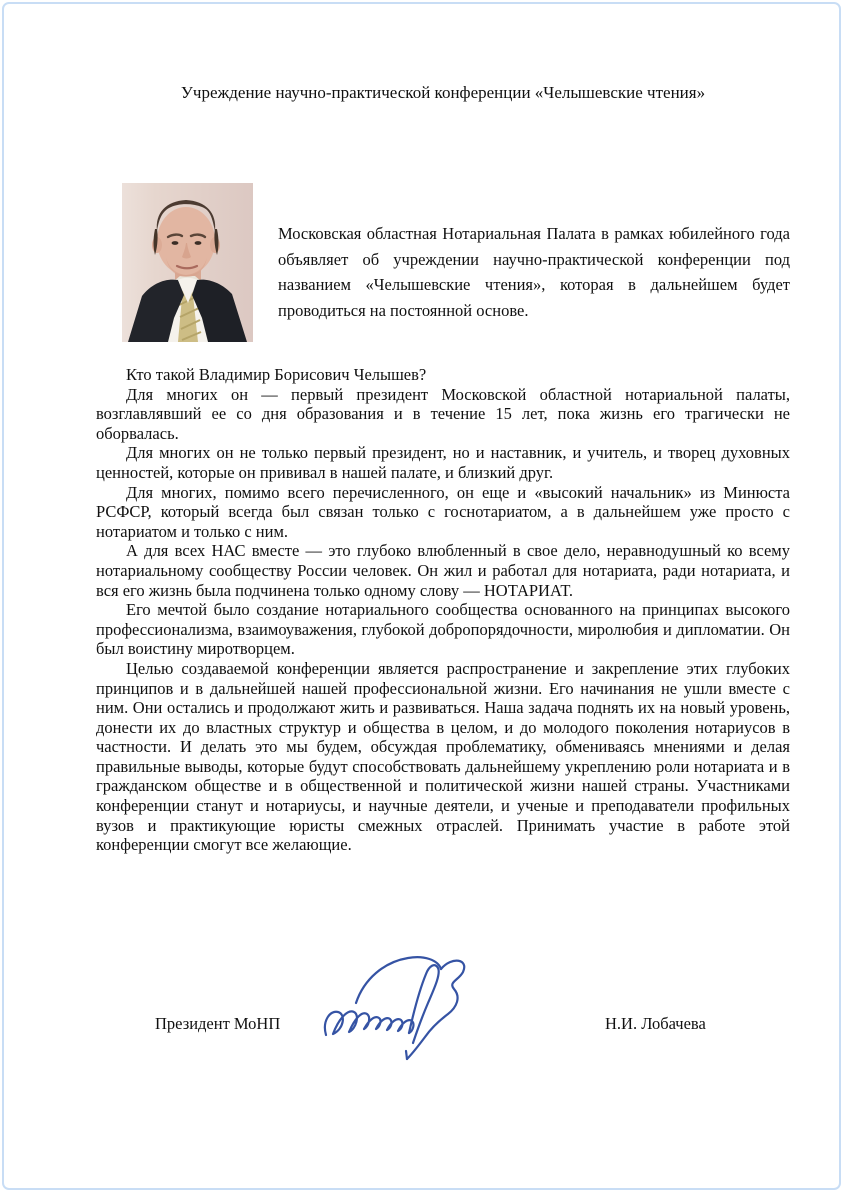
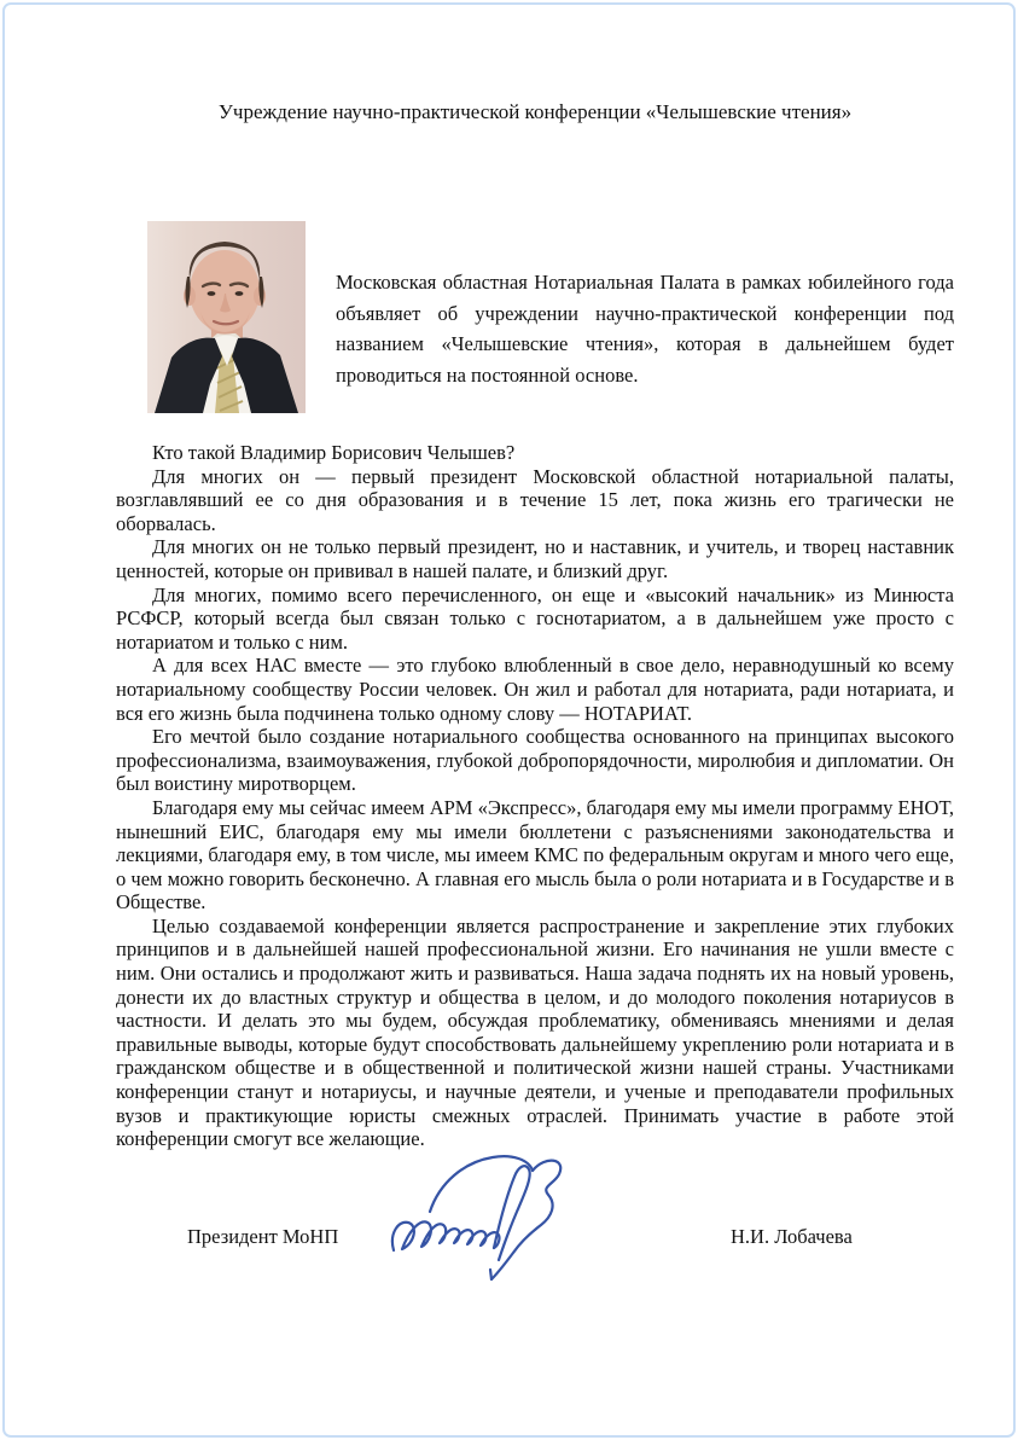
  Учреждение научно-практической конференции «Челышевские чтения»
  Московская областная Нотариальная Палата в рамках юбилейного года объявляет об учреждении научно-практической конференции под названием «Челышевские чтения», которая в дальнейшем будет проводиться на постоянной основе.
  Кто такой Владимир Борисович Челышев?
  Для многих он — первый президент Московской областной нотариальной палаты, возглавлявший ее со дня образования и в течение 15 лет, пока жизнь его трагически не оборвалась.
- Для многих он не только первый президент, но и наставник, и учитель, и творец духовных ценностей, которые он прививал в нашей палате, и близкий друг.
+ Для многих он не только первый президент, но и наставник, и учитель, и творец наставник ценностей, которые он прививал в нашей палате, и близкий друг.
  Для многих, помимо всего перечисленного, он еще и «высокий начальник» из Минюста РСФСР, который всегда был связан только с госнотариатом, а в дальнейшем уже просто с нотариатом и только с ним.
  А для всех НАС вместе — это глубоко влюбленный в свое дело, неравнодушный ко всему нотариальному сообществу России человек. Он жил и работал для нотариата, ради нотариата, и вся его жизнь была подчинена только одному слову — НОТАРИАТ.
  Его мечтой было создание нотариального сообщества основанного на принципах высокого профессионализма, взаимоуважения, глубокой добропорядочности, миролюбия и дипломатии. Он был воистину миротворцем.
+ Благодаря ему мы сейчас имеем АРМ «Экспресс», благодаря ему мы имели программу ЕНОТ, нынешний ЕИС, благодаря ему мы имели бюллетени с разъяснениями законодательства и лекциями, благодаря ему, в том числе, мы имеем КМС по федеральным округам и много чего еще, о чем можно говорить бесконечно. А главная его мысль была о роли нотариата и в Государстве и в Обществе.
  Целью создаваемой конференции является распространение и закрепление этих глубоких принципов и в дальнейшей нашей профессиональной жизни. Его начинания не ушли вместе с ним. Они остались и продолжают жить и развиваться. Наша задача поднять их на новый уровень, донести их до властных структур и общества в целом, и до молодого поколения нотариусов в частности. И делать это мы будем, обсуждая проблематику, обмениваясь мнениями и делая правильные выводы, которые будут способствовать дальнейшему укреплению роли нотариата и в гражданском обществе и в общественной и политической жизни нашей страны. Участниками конференции станут и нотариусы, и научные деятели, и ученые и преподаватели профильных вузов и практикующие юристы смежных отраслей. Принимать участие в работе этой конференции смогут все желающие.
  Президент МоНП
  Н.И. Лобачева
